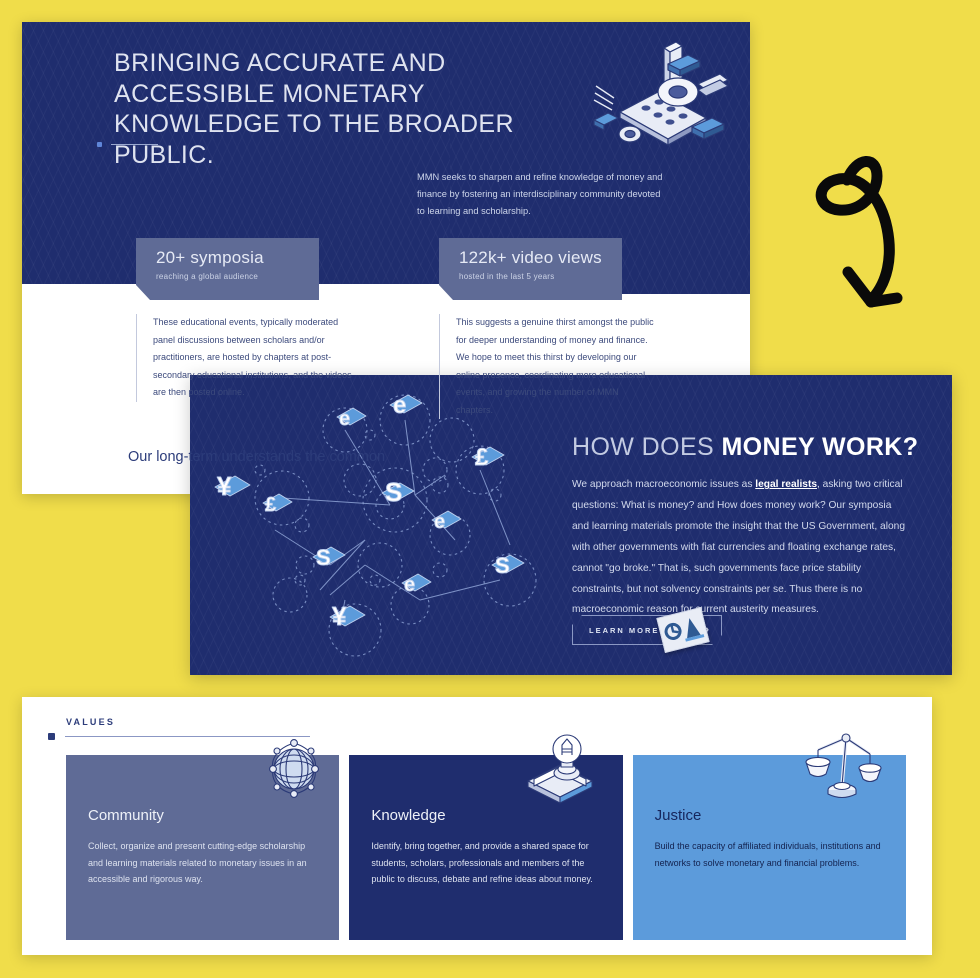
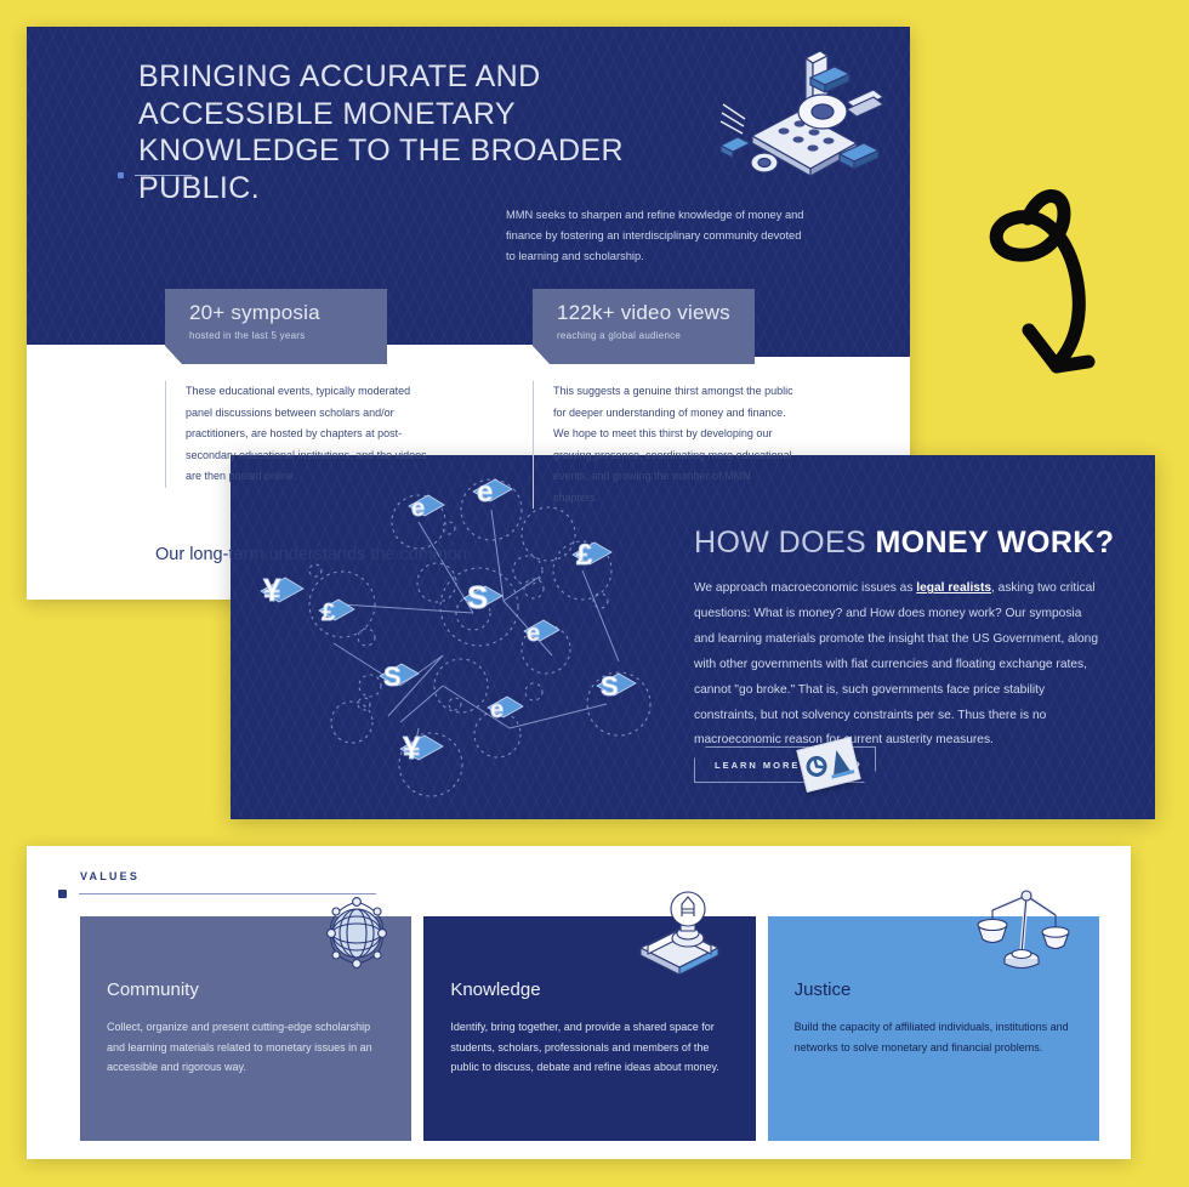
  BRINGING ACCURATE AND ACCESSIBLE MONETARY KNOWLEDGE TO THE BROADER PUBLIC.
  MMN seeks to sharpen and refine knowledge of money and finance by fostering an interdisciplinary community devoted to learning and scholarship.
  20+ symposia
- reaching a global audience
+ hosted in the last 5 years
  122k+ video views
- hosted in the last 5 years
+ reaching a global audience
  These educational events, typically moderated panel discussions between scholars and/or practitioners, are hosted by chapters at post-secondary educational institutions, and the videos are then posted online.
- This suggests a genuine thirst amongst the public for deeper understanding of money and finance. We hope to meet this thirst by developing our online presence, coordinating more educational events, and growing the number of MMN chapters.
+ This suggests a genuine thirst amongst the public for deeper understanding of money and finance. We hope to meet this thirst by developing our growing presence, coordinating more educational events, and growing the number of MMN chapters.
  Our long-term understands the common
  S
  S
  S
  e
  e
  e
  e
  £
  £
  ¥
  ¥
  HOW DOES MONEY WORK?
  We approach macroeconomic issues as legal realists, asking two critical questions: What is money? and How does money work? Our symposia and learning materials promote the insight that the US Government, along with other governments with fiat currencies and floating exchange rates, cannot "go broke." That is, such governments face price stability constraints, but not solvency constraints per se. Thus there is no macroeconomic reason furrent austerity measures.
  LEARN MORE
  ›
  VALUES
  Community
  Collect, organize and present cutting-edge scholarship and learning materials related to monetary issues in an accessible and rigorous way.
  Knowledge
  Identify, bring together, and provide a shared space for students, scholars, professionals and members of the public to discuss, debate and refine ideas about money.
  Justice
  Build the capacity of affiliated individuals, institutions and networks to solve monetary and financial problems.
